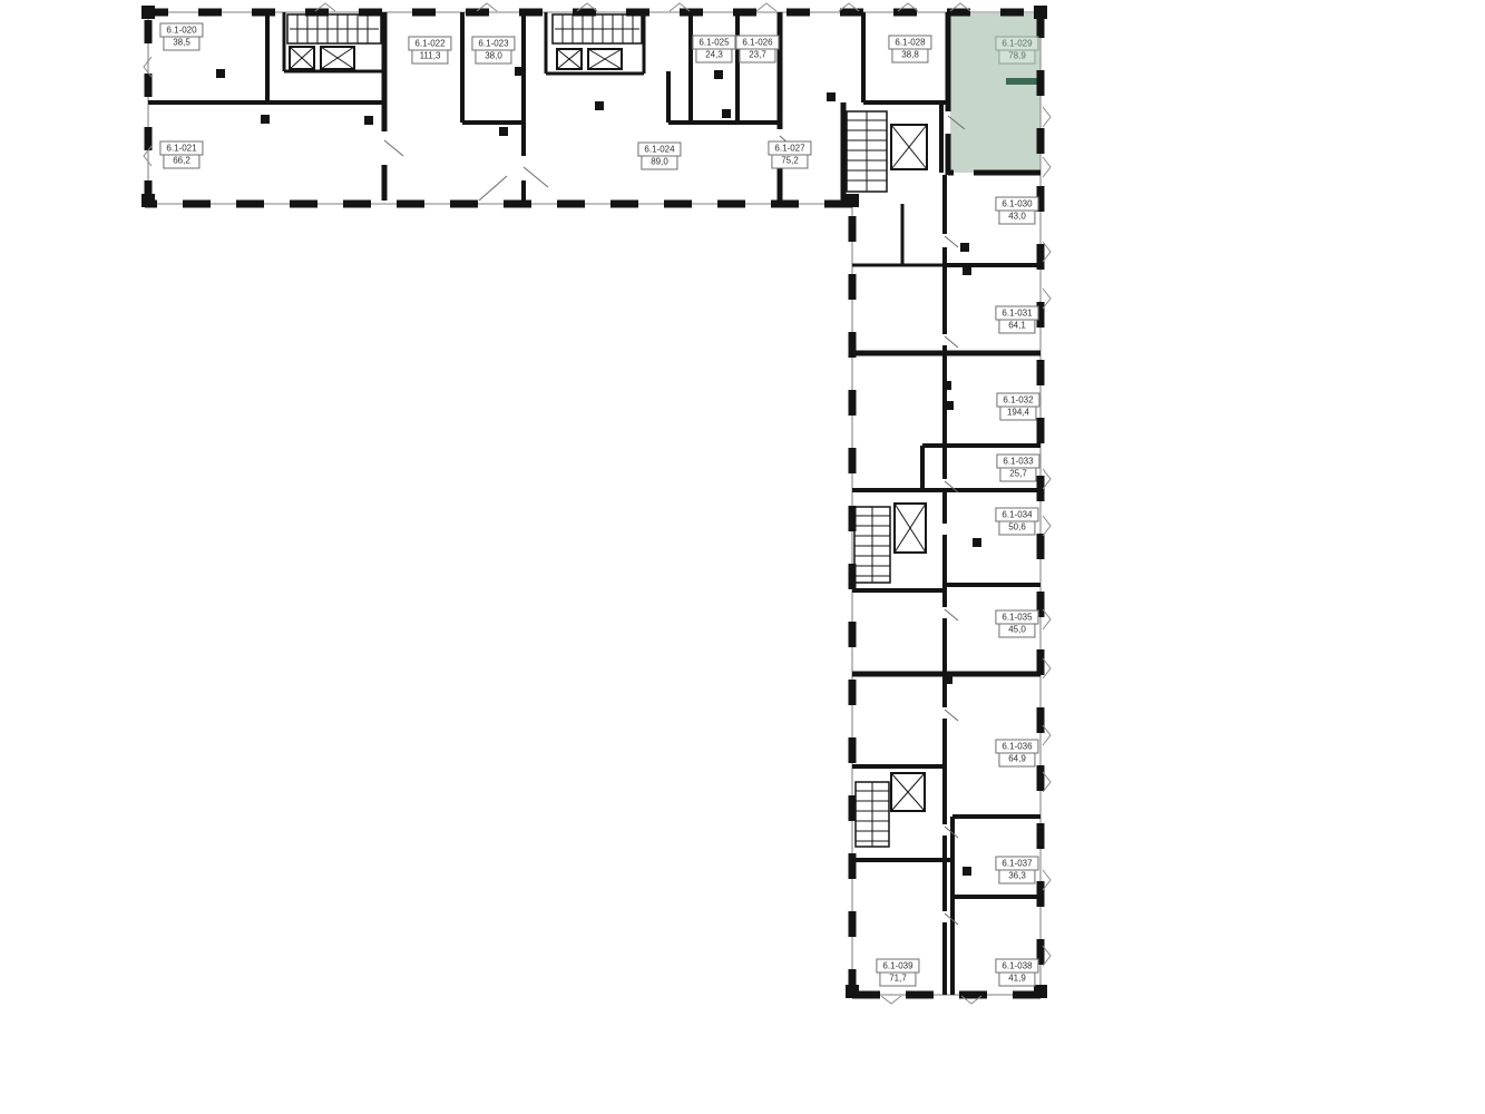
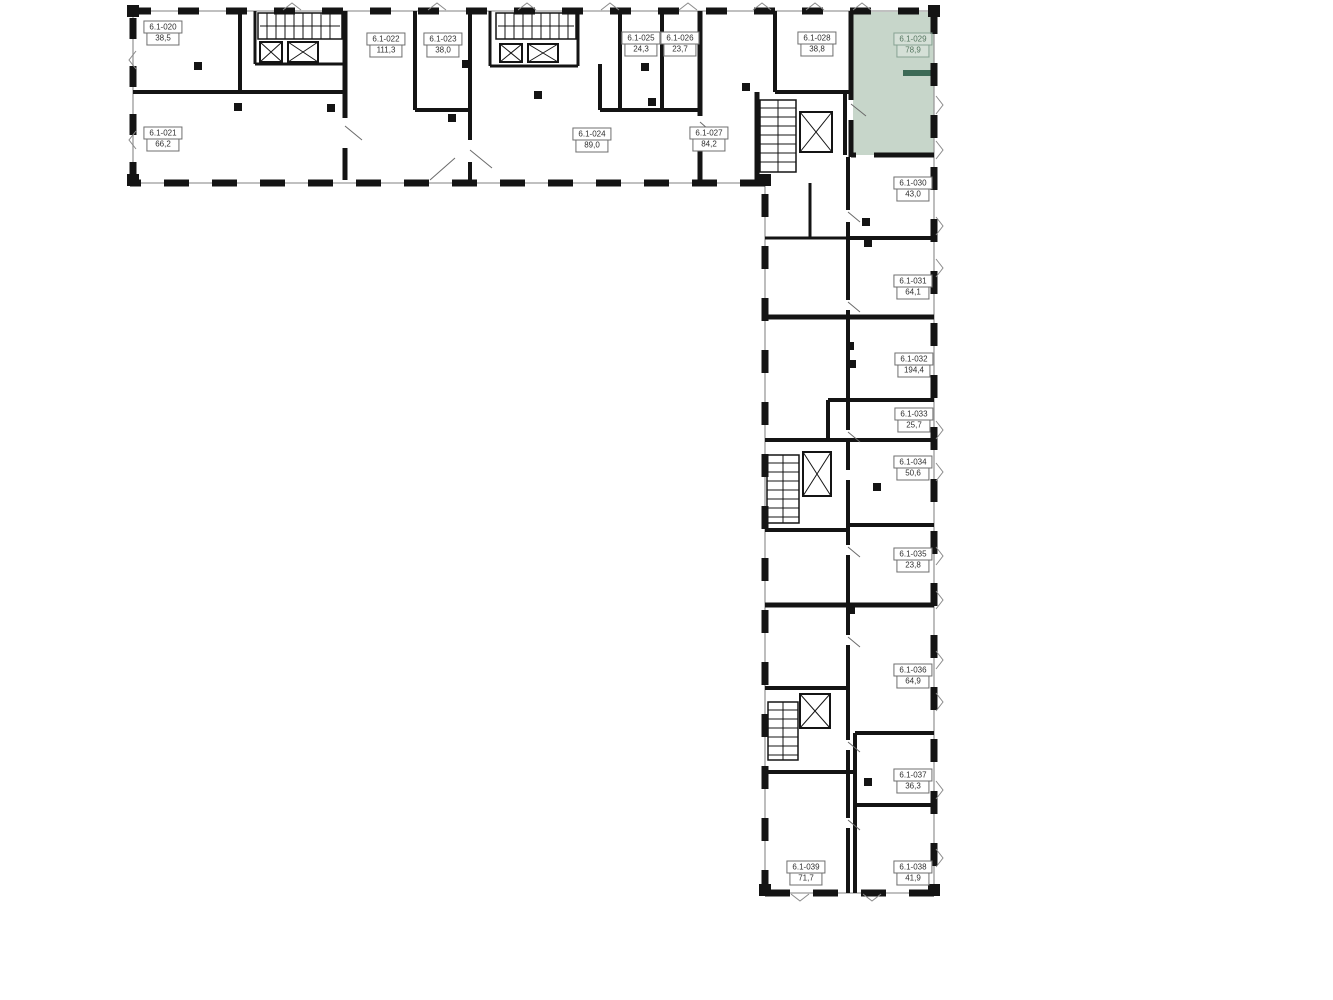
  6.1-020
  38,5
  6.1-021
  66,2
  6.1-022
  111,3
  6.1-023
  38,0
  6.1-024
  89,0
  6.1-025
  24,3
  6.1-026
  23,7
  6.1-027
- 75,2
+ 84,2
  6.1-028
  38,8
  6.1-029
  78,9
  6.1-030
  43,0
  6.1-031
  64,1
  6.1-032
  194,4
  6.1-033
  25,7
  6.1-034
  50,6
  6.1-035
- 45,0
+ 23,8
  6.1-036
  64,9
  6.1-037
  36,3
  6.1-038
  41,9
  6.1-039
  71,7
